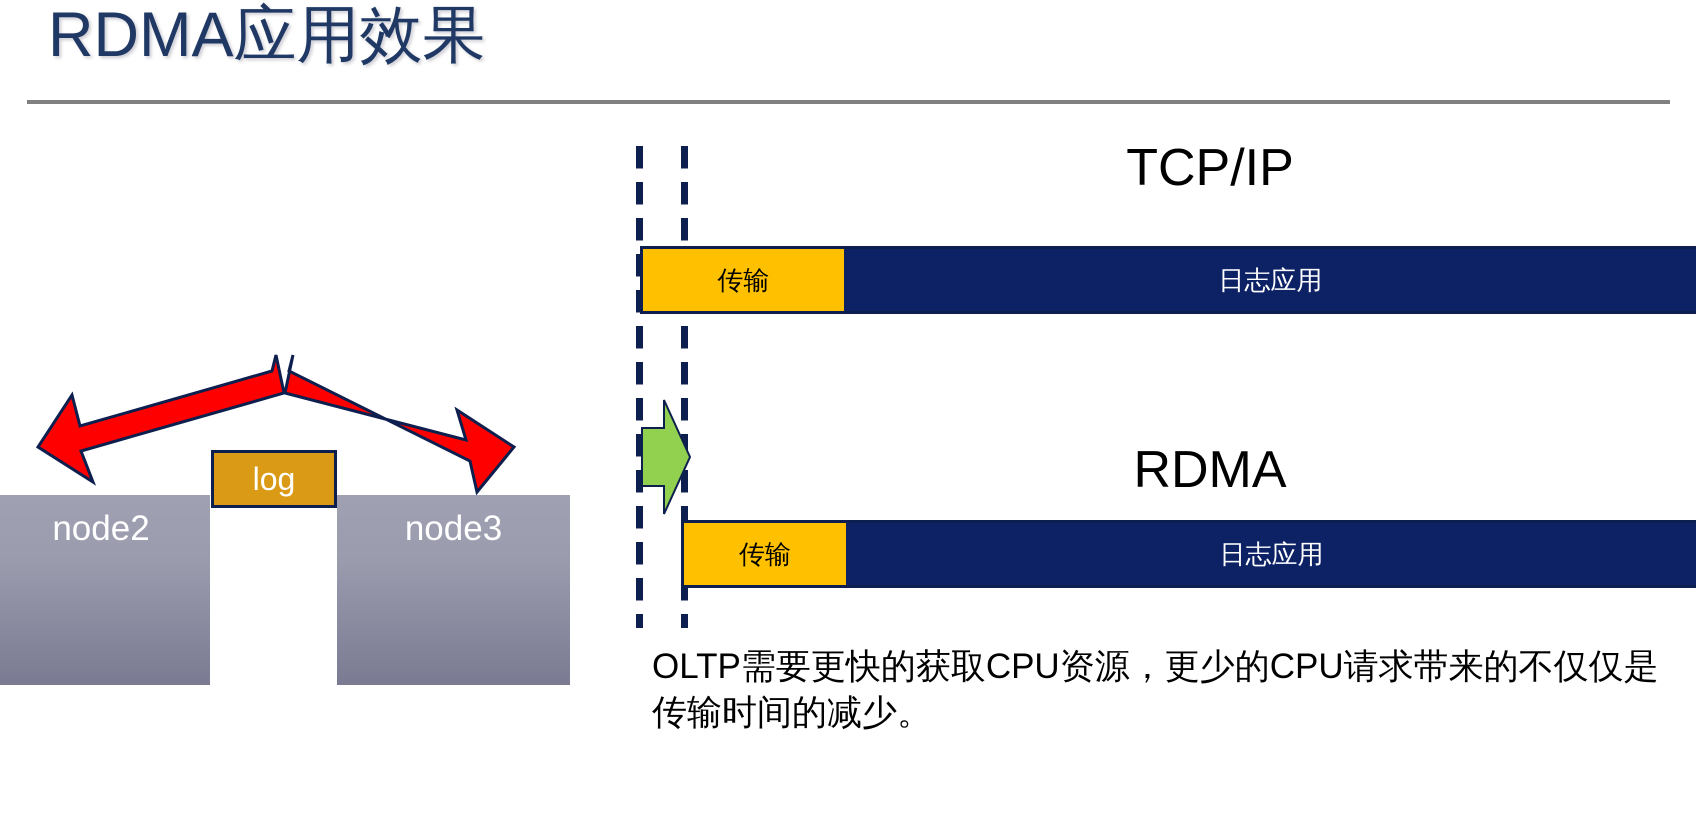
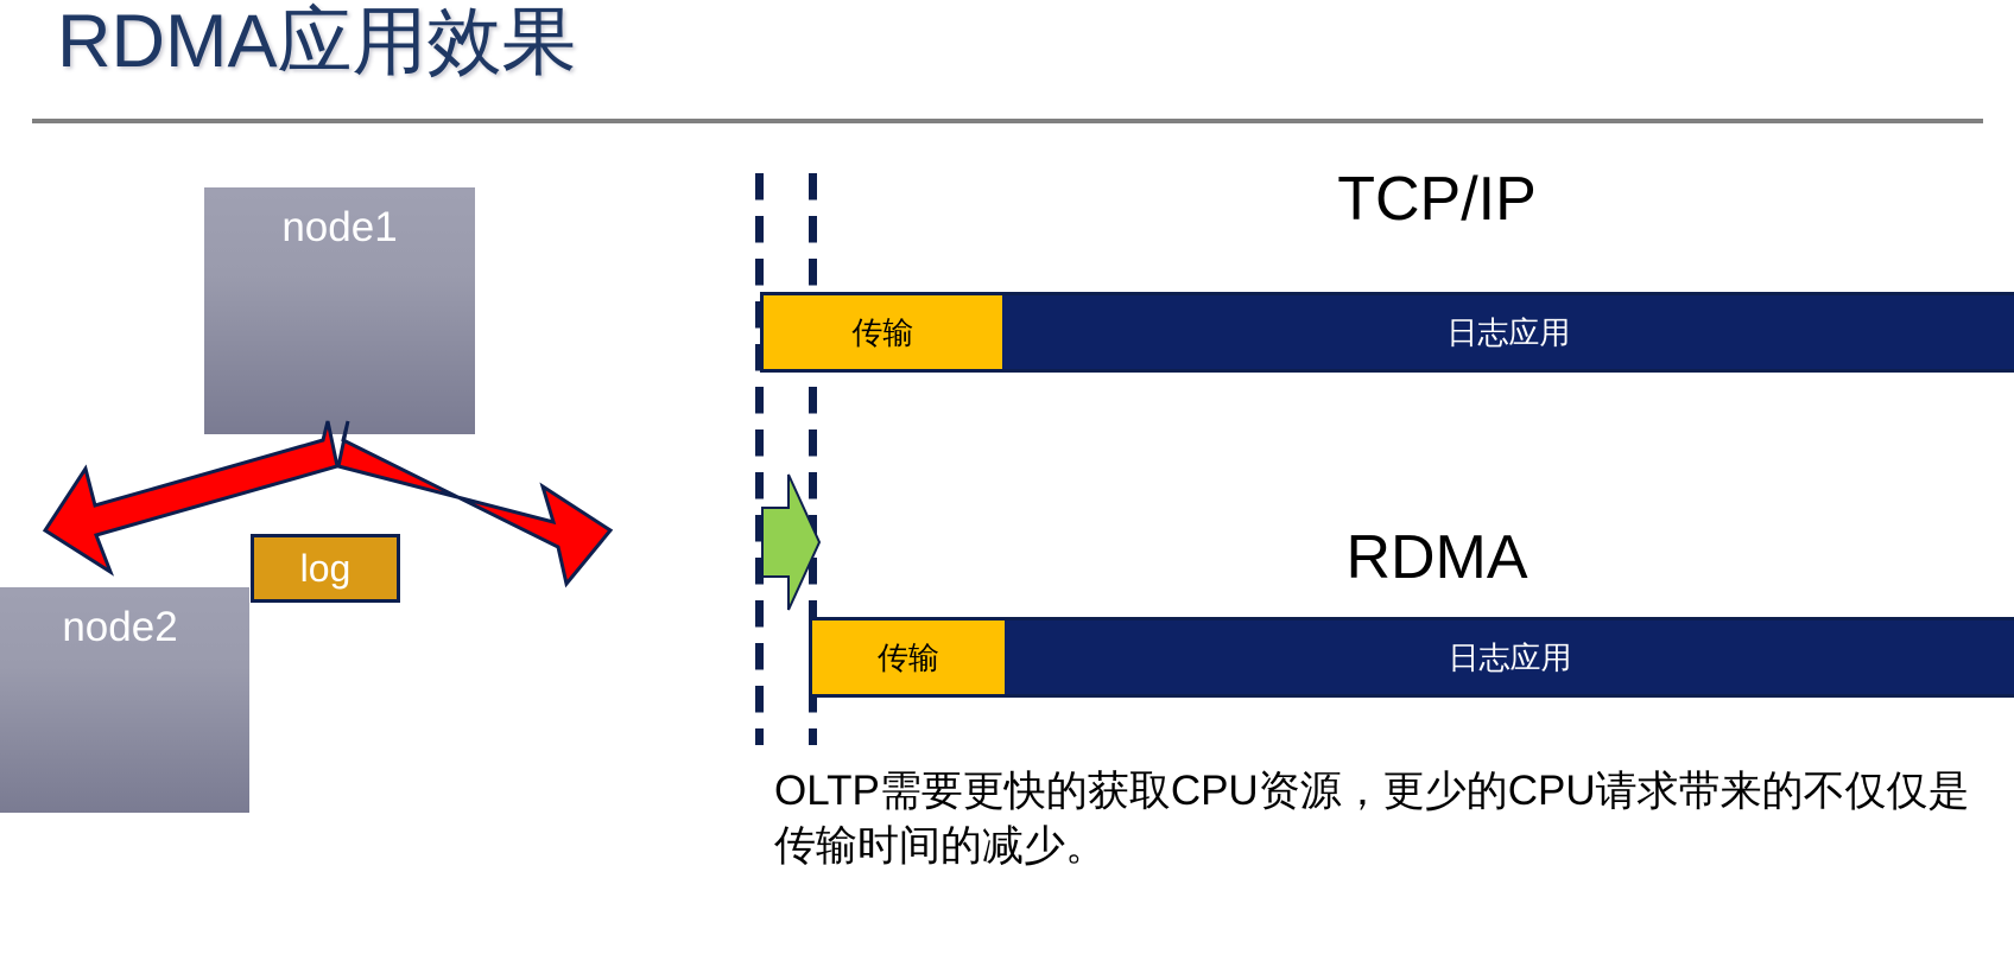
  RDMA应用效果
+ node1
  node2
- node3
  log
  TCP/IP
  RDMA
  传输
  日志应用
  传输
  日志应用
  OLTP需要更快的获取CPU资源，更少的CPU请求带来的不仅仅是传输时间的减少。
